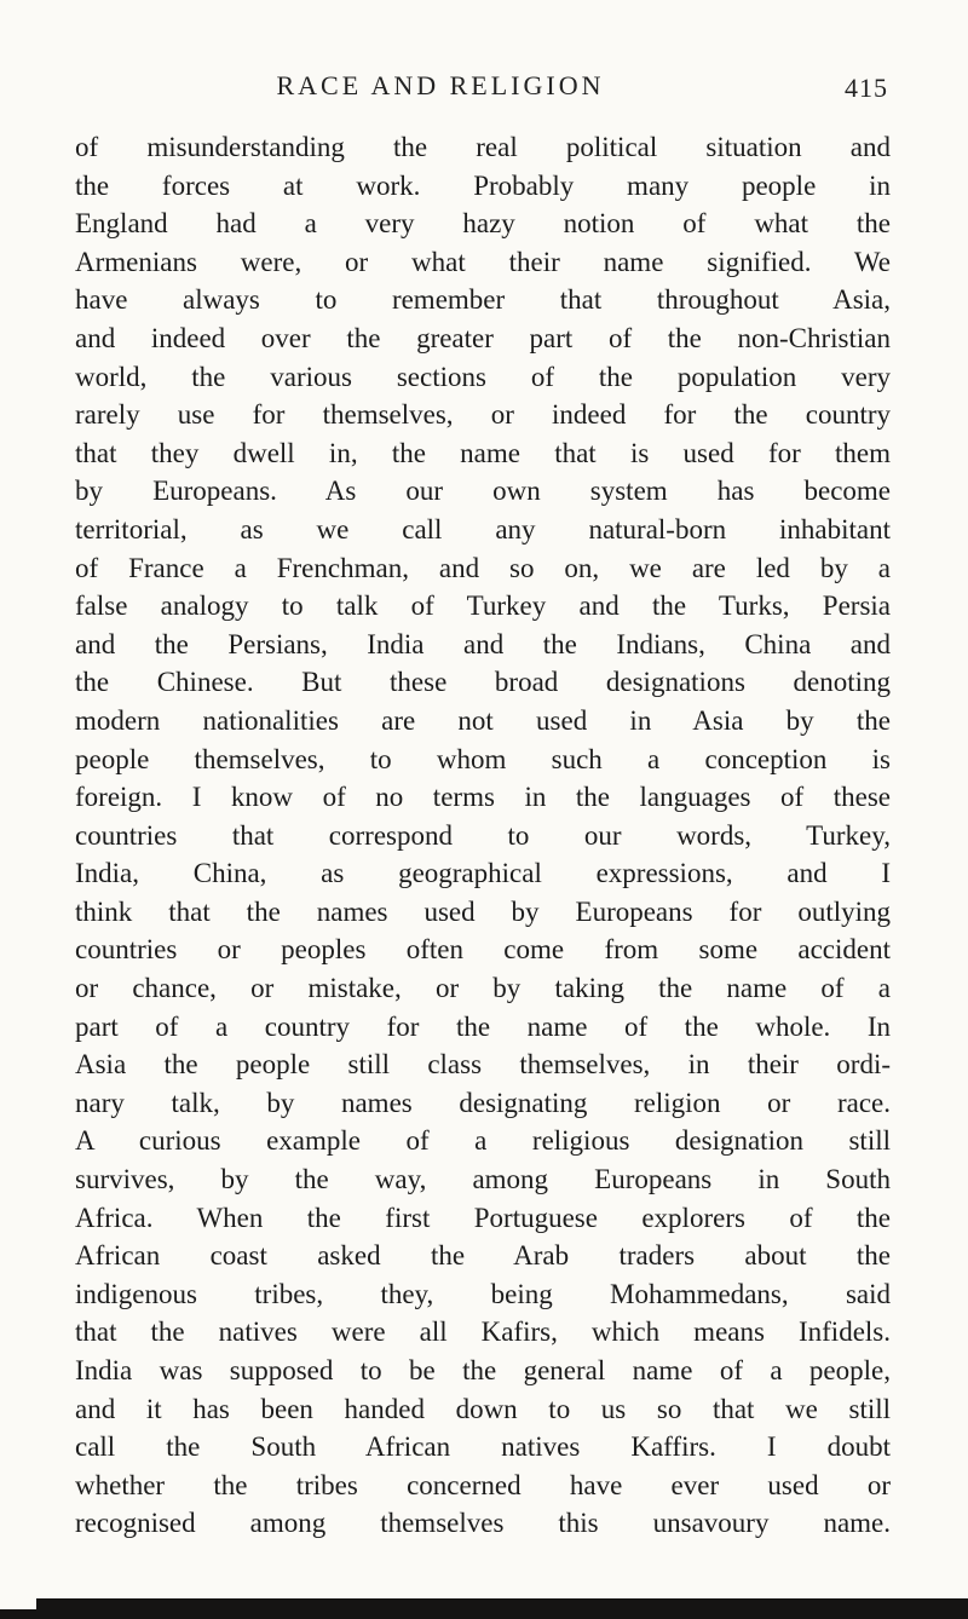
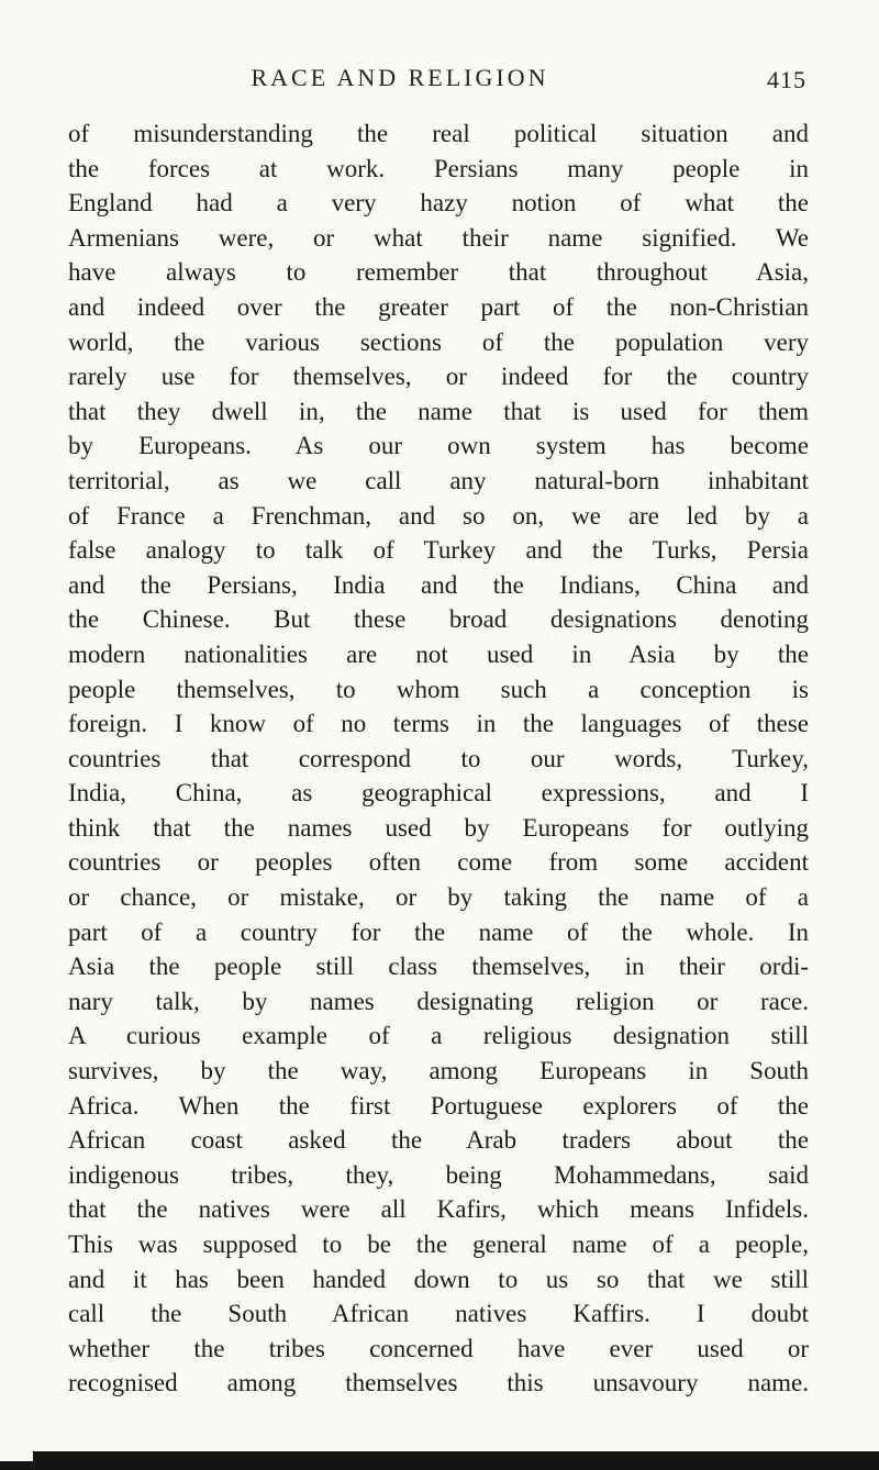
  RACE AND RELIGION
  415
  of misunderstanding the real political situation and
- the forces at work. Probably many people in
+ the forces at work. Persians many people in
  England had a very hazy notion of what the
  Armenians were, or what their name signified. We
  have always to remember that throughout Asia,
  and indeed over the greater part of the non-Christian
  world, the various sections of the population very
  rarely use for themselves, or indeed for the country
  that they dwell in, the name that is used for them
  by Europeans. As our own system has become
  territorial, as we call any natural-born inhabitant
  of France a Frenchman, and so on, we are led by a
  false analogy to talk of Turkey and the Turks, Persia
  and the Persians, India and the Indians, China and
  the Chinese. But these broad designations denoting
  modern nationalities are not used in Asia by the
  people themselves, to whom such a conception is
  foreign. I know of no terms in the languages of these
  countries that correspond to our words, Turkey,
  India, China, as geographical expressions, and I
  think that the names used by Europeans for outlying
  countries or peoples often come from some accident
  or chance, or mistake, or by taking the name of a
  part of a country for the name of the whole. In
  Asia the people still class themselves, in their ordi-
  nary talk, by names designating religion or race.
  A curious example of a religious designation still
  survives, by the way, among Europeans in South
  Africa. When the first Portuguese explorers of the
  African coast asked the Arab traders about the
  indigenous tribes, they, being Mohammedans, said
  that the natives were all Kafirs, which means Infidels.
- India was supposed to be the general name of a people,
+ This was supposed to be the general name of a people,
  and it has been handed down to us so that we still
  call the South African natives Kaffirs. I doubt
  whether the tribes concerned have ever used or
  recognised among themselves this unsavoury name.
